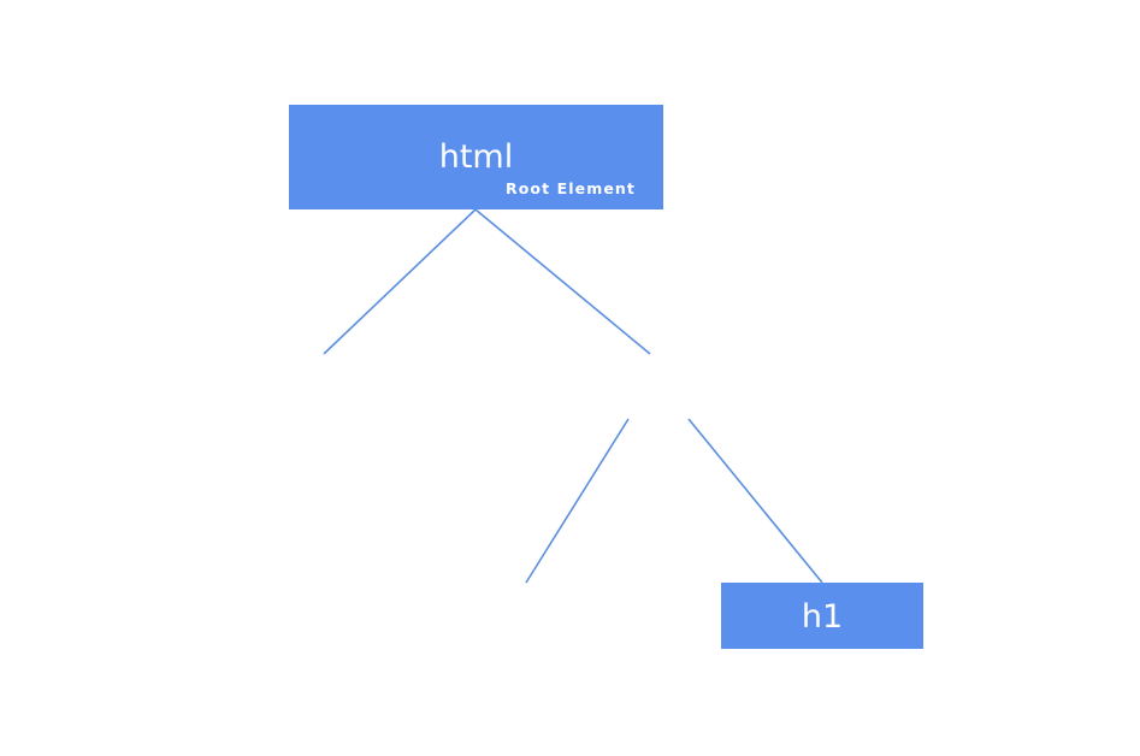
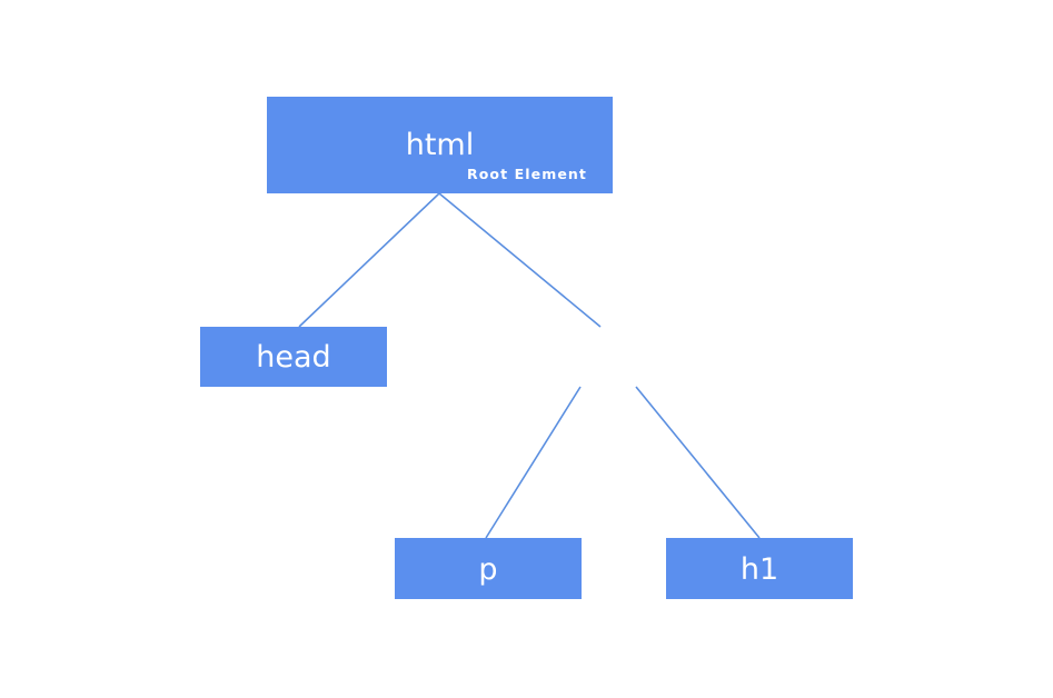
  html
  Root Element
+ head
+ p
  h1
